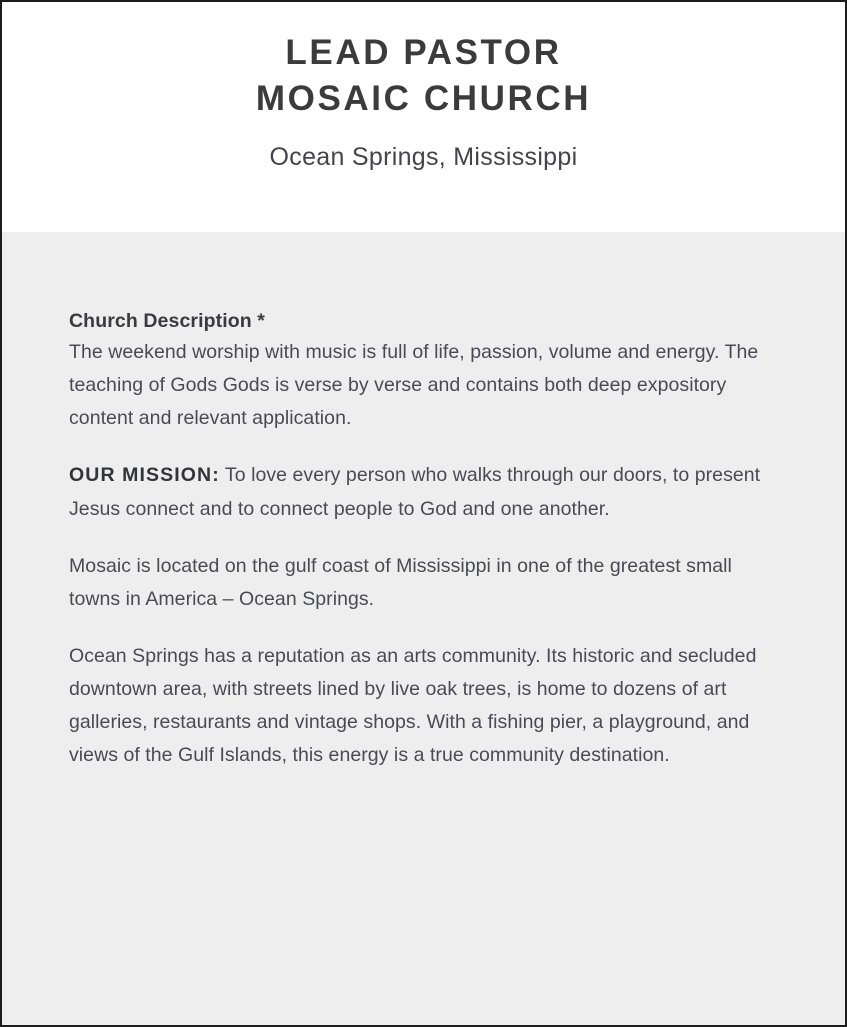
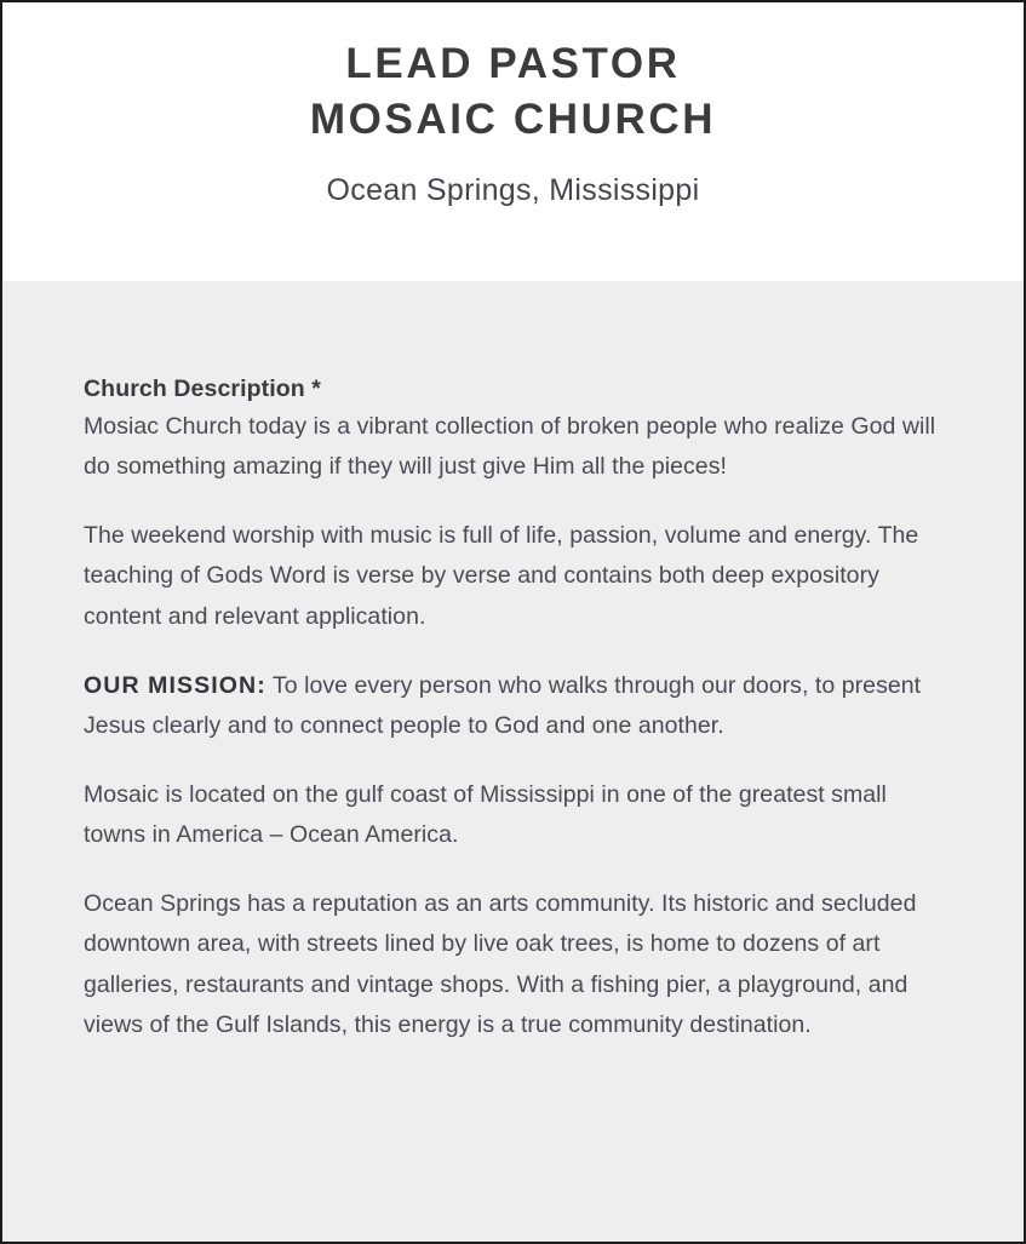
  LEAD PASTOR
  MOSAIC CHURCH
  Ocean Springs, Mississippi
  Church Description *
+ Mosiac Church today is a vibrant collection of broken people who realize God will do something amazing if they will just give Him all the pieces!
- The weekend worship with music is full of life, passion, volume and energy. The teaching of Gods Gods is verse by verse and contains both deep expository content and relevant application.
+ The weekend worship with music is full of life, passion, volume and energy. The teaching of Gods Word is verse by verse and contains both deep expository content and relevant application.
- OUR MISSION: To love every person who walks through our doors, to present Jesus connect and to connect people to God and one another.
+ OUR MISSION: To love every person who walks through our doors, to present Jesus clearly and to connect people to God and one another.
- Mosaic is located on the gulf coast of Mississippi in one of the greatest small towns in America – Ocean Springs.
+ Mosaic is located on the gulf coast of Mississippi in one of the greatest small towns in America – Ocean America.
  Ocean Springs has a reputation as an arts community. Its historic and secluded downtown area, with streets lined by live oak trees, is home to dozens of art galleries, restaurants and vintage shops. With a fishing pier, a playground, and views of the Gulf Islands, this energy is a true community destination.
